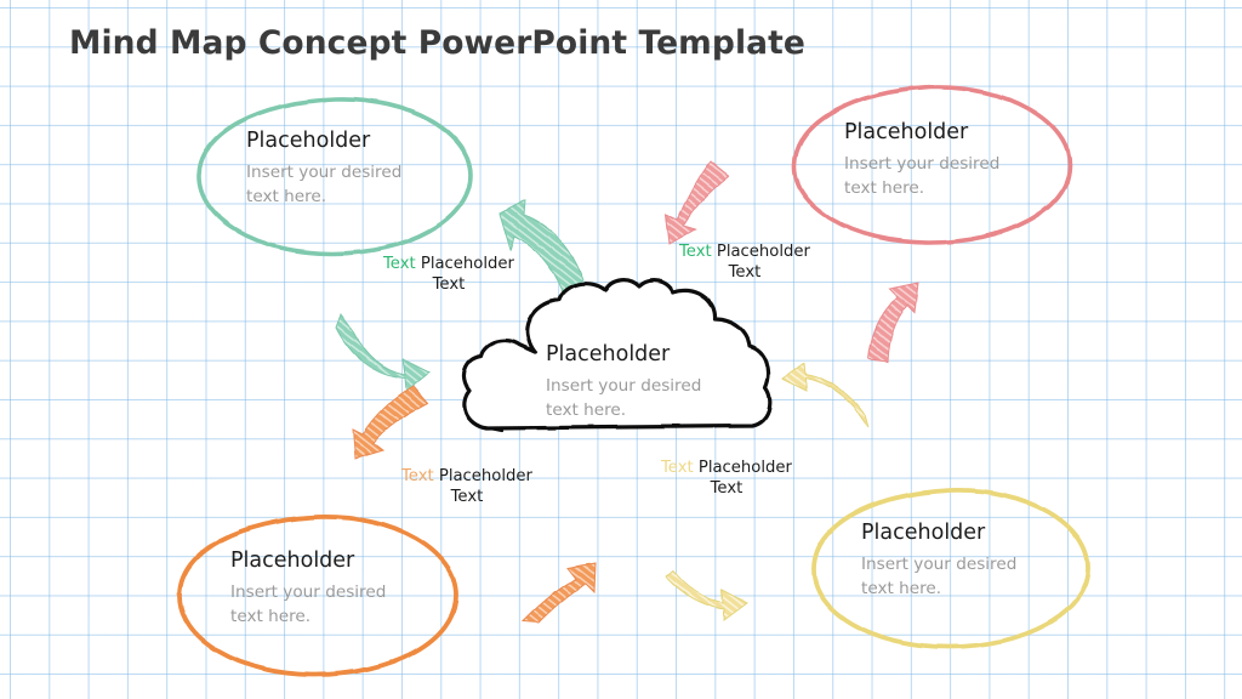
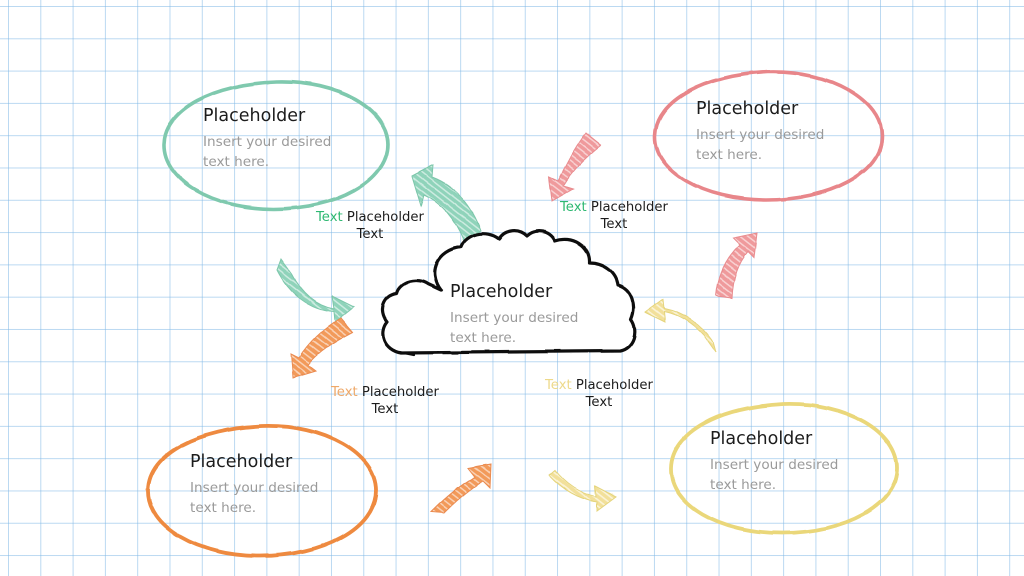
- Mind Map Concept PowerPoint Template
  Placeholder
  Insert your desired
  text here.
  Placeholder
  Insert your desired
  text here.
  Placeholder
  Insert your desired
  text here.
  Placeholder
  Insert your desired
  text here.
  Placeholder
  Insert your desired
  text here.
  Text Placeholder
  Text
  Text Placeholder
  Text
  Text Placeholder
  Text
  Text Placeholder
  Text
